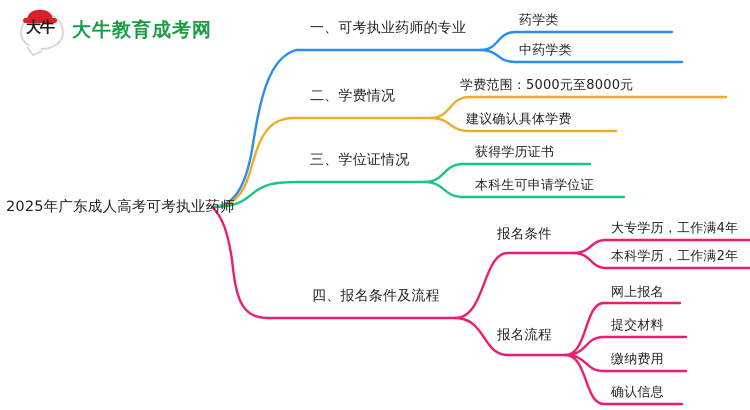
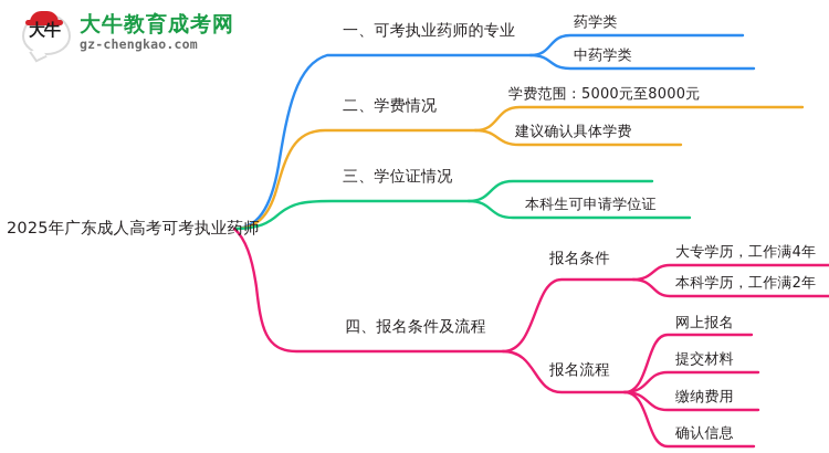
  大牛
  大牛教育成考网
+ gz-chengkao.com
  2025年广东成人高考可考执业药师
  一、可考执业药师的专业
  药学类
  中药学类
  二、学费情况
  学费范围：5000元至8000元
  建议确认具体学费
  三、学位证情况
- 获得学历证书
  本科生可申请学位证
  四、报名条件及流程
  报名条件
  大专学历，工作满4年
  本科学历，工作满2年
  报名流程
  网上报名
  提交材料
  缴纳费用
  确认信息
